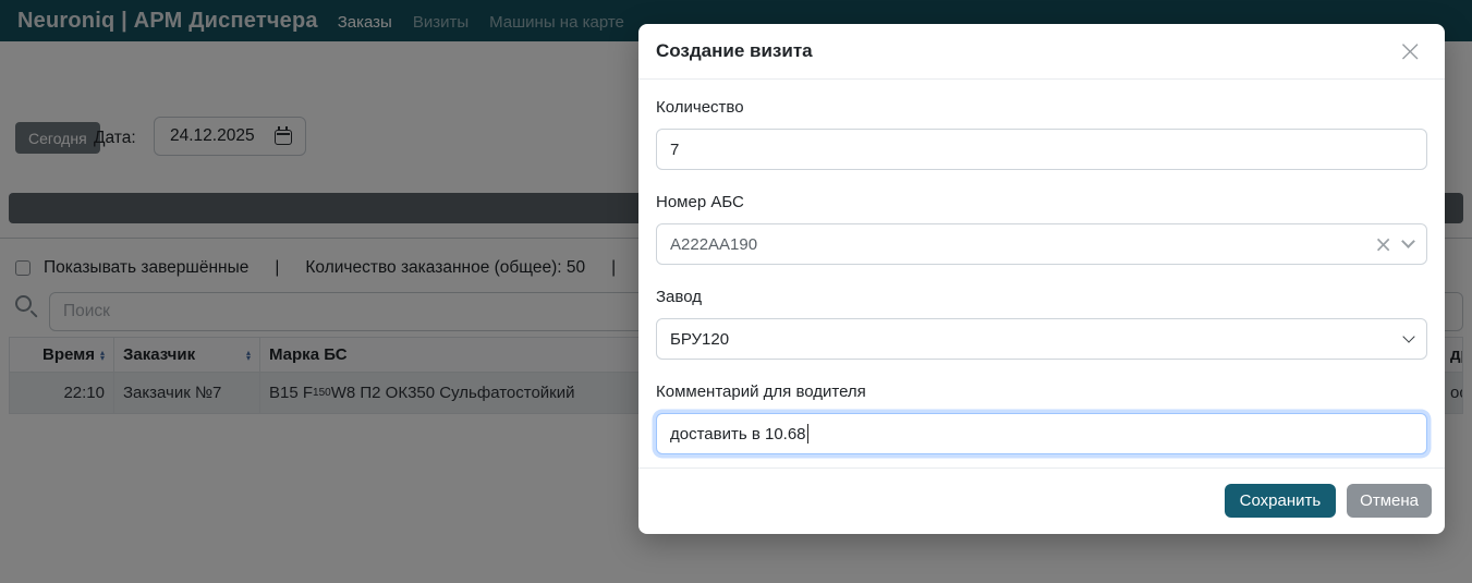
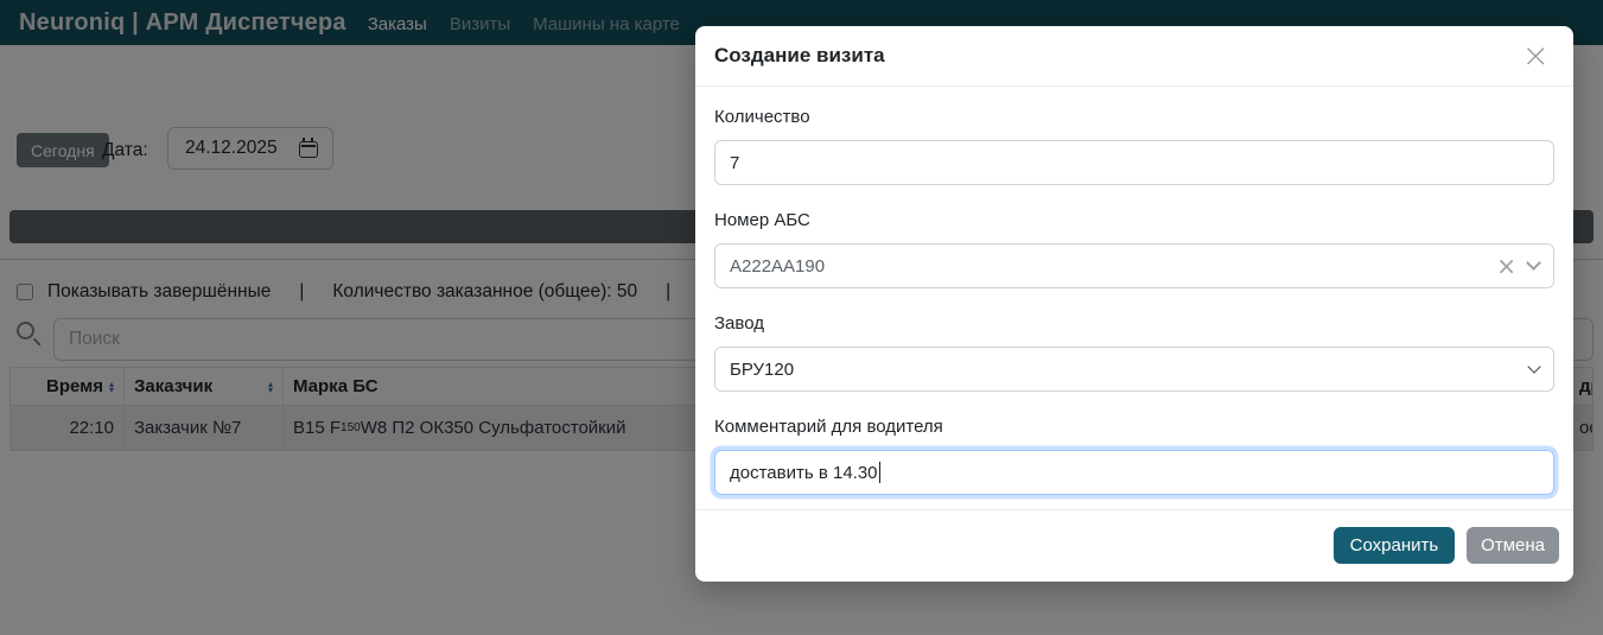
  Neuroniq | АРМ Диспетчера
  Заказы
  Визиты
  Машины на карте
  Сегодня
  Дата:
  24.12.2025
  Показывать завершённые
  |
  Количество заказанное (общее): 50
  |
  Поиск
  Время
  ▴
  ▾
  Заказчик
  ▴
  ▾
  Марка БС
  22:10
  Закзачик №7
  B15 F
  150
  W8 П2 ОК350 Сульфатостойкий
  Создание визита
  ×
  Количество
  7
  Номер АБС
  А222АА190
  ×
  Завод
  БРУ120
  Комментарий для водителя
- доставить в 10.68
+ доставить в 14.30
  Сохранить
  Отмена
